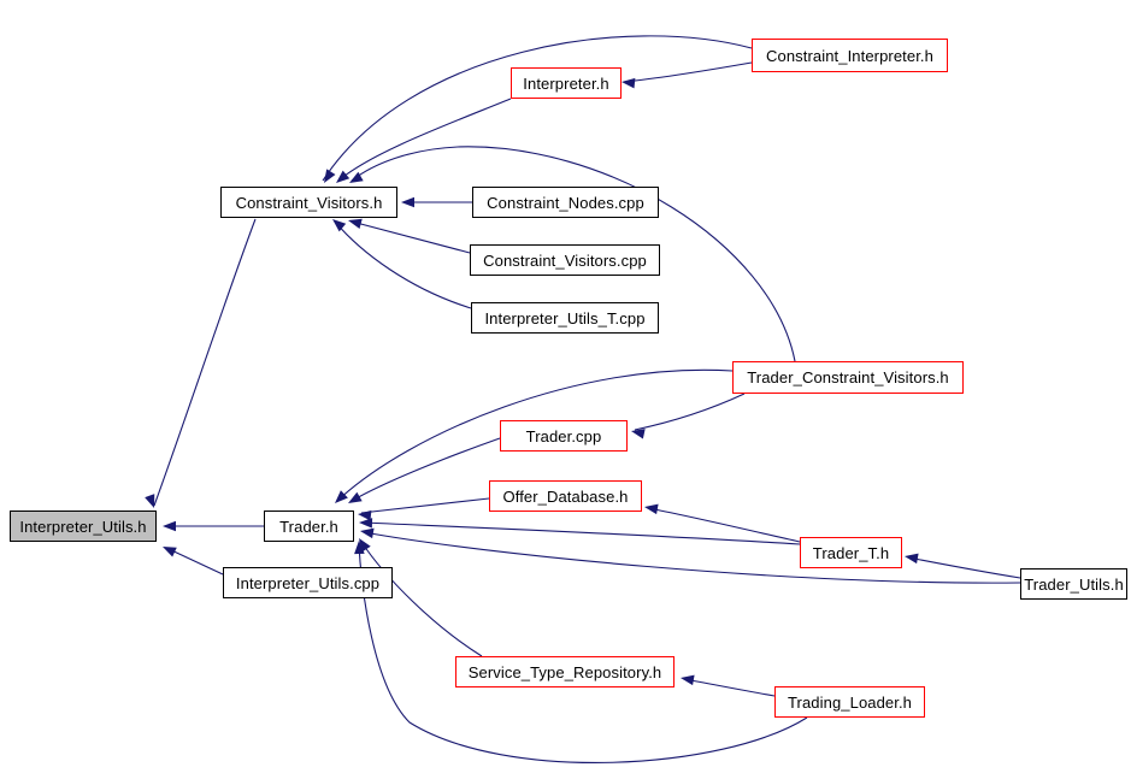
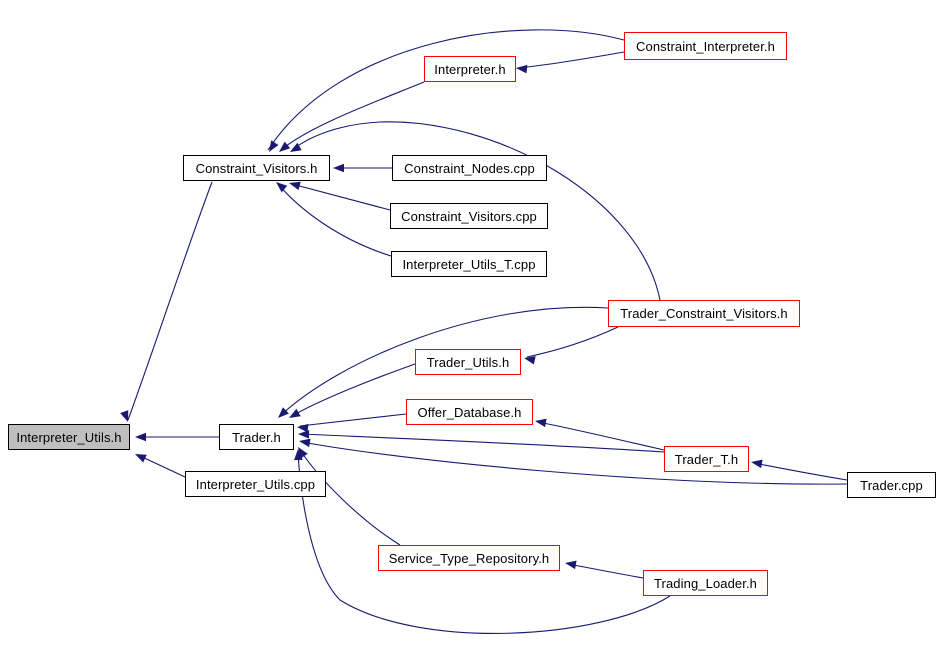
  Interpreter_Utils.h
  Constraint_Visitors.h
  Interpreter.h
  Constraint_Interpreter.h
  Constraint_Nodes.cpp
  Constraint_Visitors.cpp
  Interpreter_Utils_T.cpp
  Trader_Constraint_Visitors.h
- Trader.cpp
+ Trader_Utils.h
  Offer_Database.h
  Trader.h
  Trader_T.h
- Trader_Utils.h
+ Trader.cpp
  Interpreter_Utils.cpp
  Service_Type_Repository.h
  Trading_Loader.h
